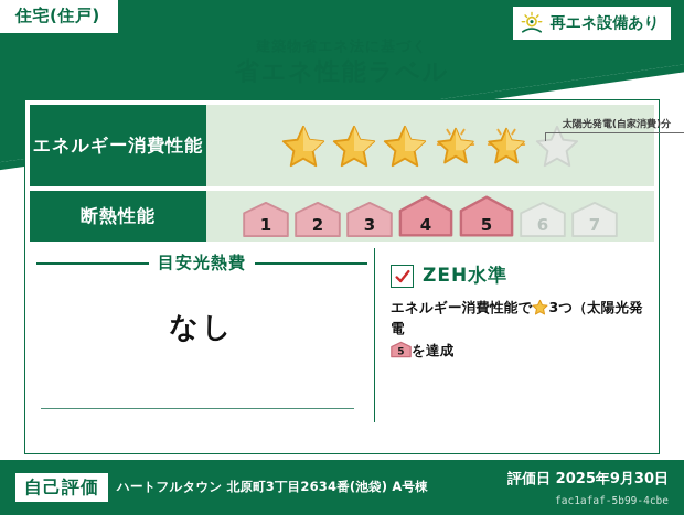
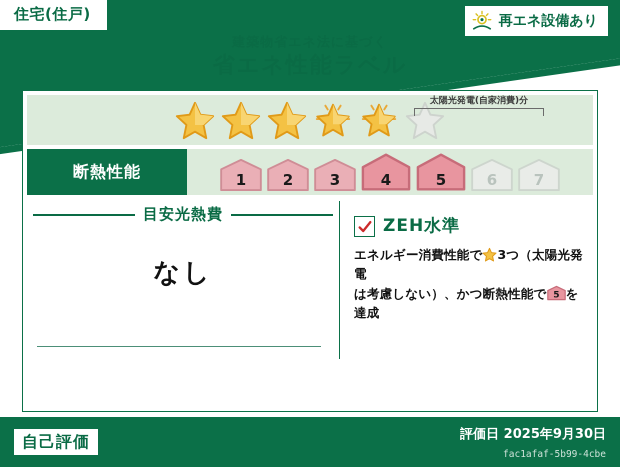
  住宅(住戸)
  再エネ設備あり
- エネルギー消費性能
  太陽光発電(自家消費)分
  断熱性能
  1
  2
  3
  4
  5
  6
  7
  目安光熱費
  なし
  ZEH水準
  エネルギー消費性能で 3つ（太陽光発電
+ は考慮しない）、かつ断熱性能で
  5
  を達成
  自己評価
- ハートフルタウン 北原町3丁目2634番(池袋) A号棟
  評価日 2025年9月30日
  fac1afaf-5b99-4cbe
